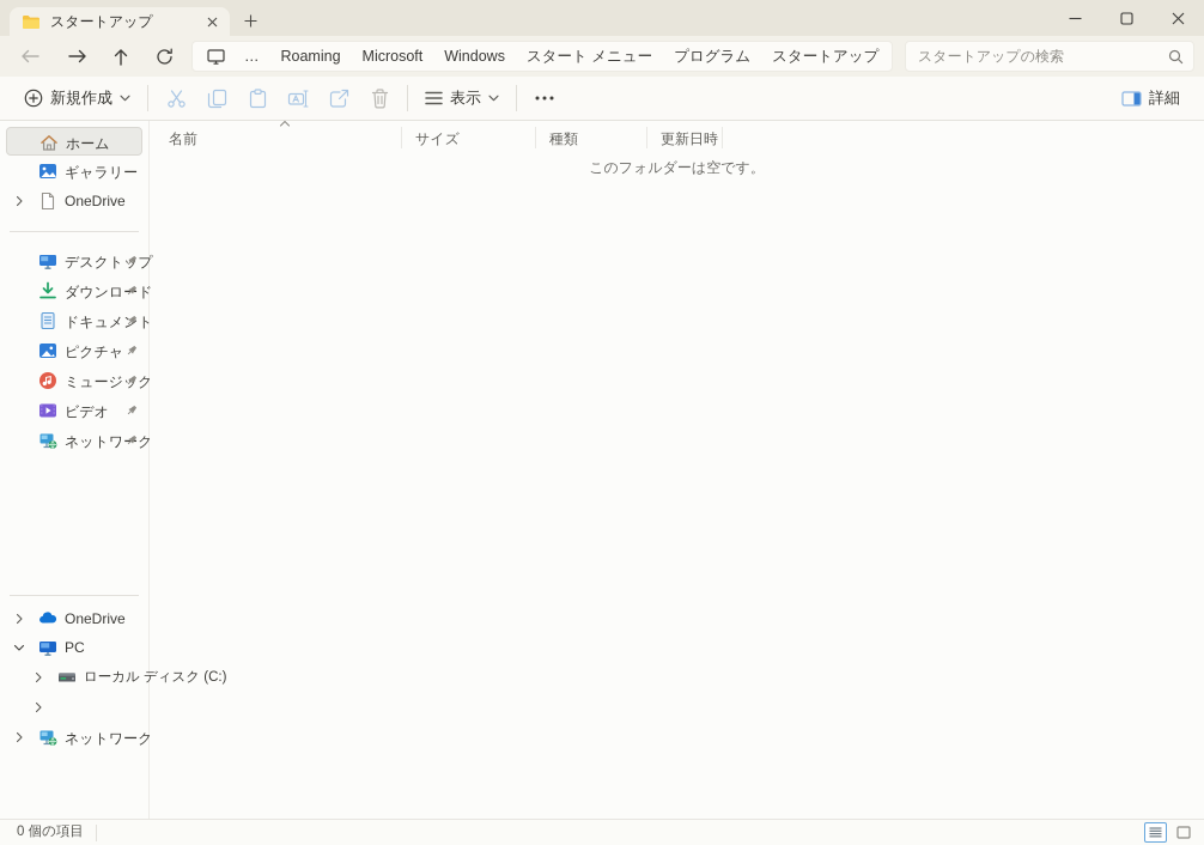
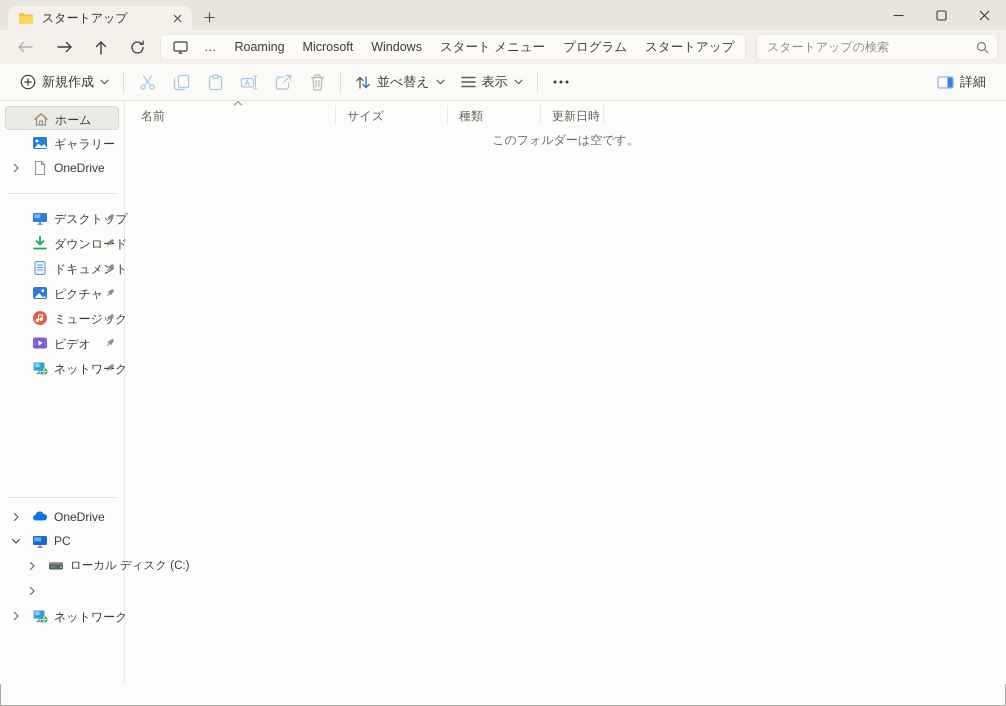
  スタートアップ
  …
  Roaming
  Microsoft
  Windows
  スタート メニュー
  プログラム
  スタートアップ
  スタートアップの検索
  新規作成
+ 並べ替え
  表示
  詳細
  ホーム
  ギャラリー
  OneDrive
  デスクトプ
  ダウンロド
  ドキュメト
  ピクチャ
  ミュージク
  ビデオ
  ネットワク
  OneDrive
  PC
  ローカル ディスク (C:)
  ネットワーク
  名前
  サイズ
  種類
  更新日時
  このフォルダーは空です。
- 0 個の項目
